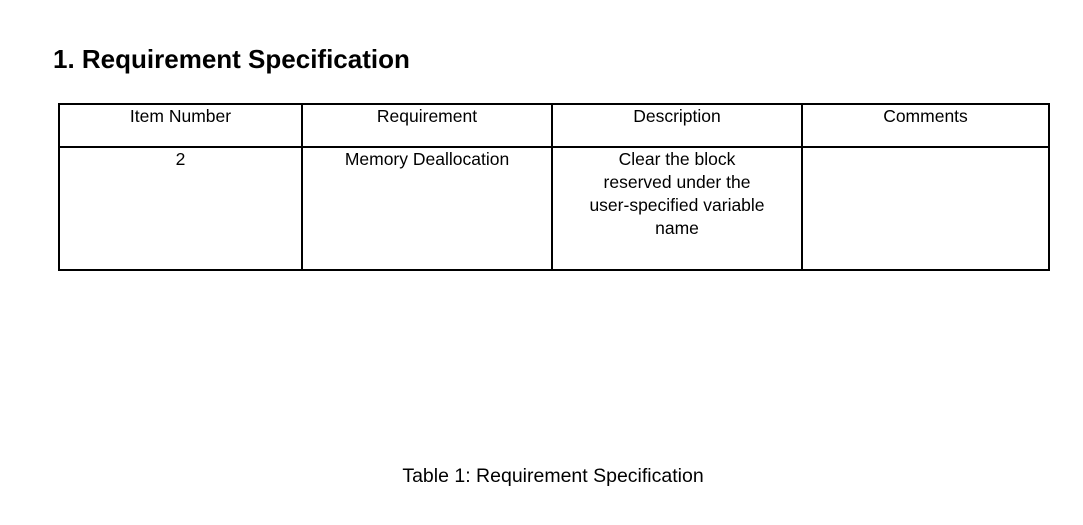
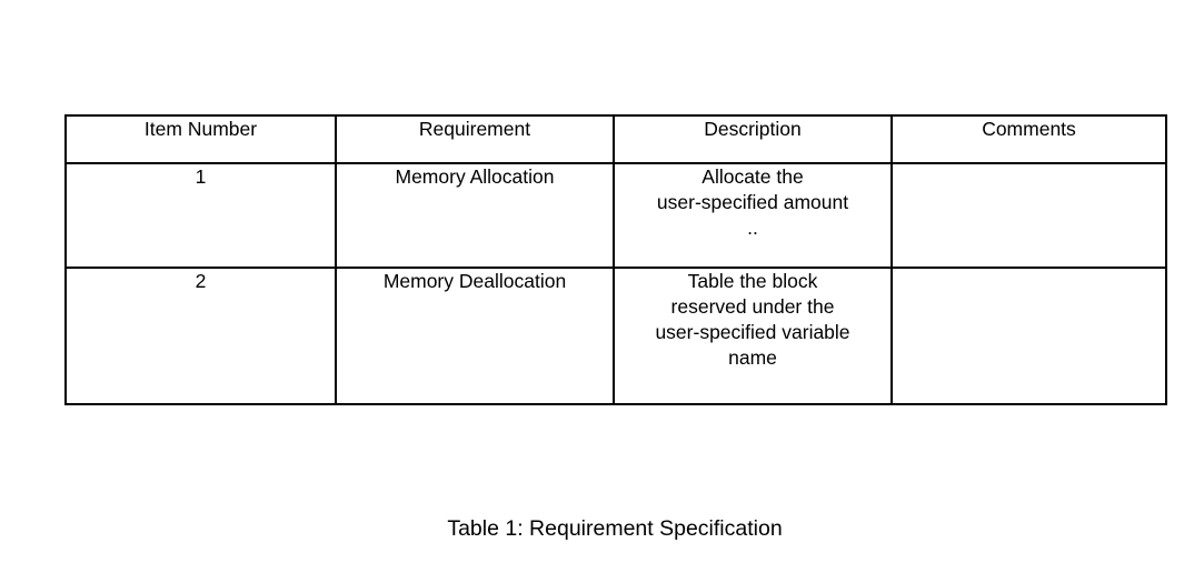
- 1. Requirement Specification
  Item Number	Requirement	Description	Comments
+ 1	Memory Allocation	Allocate the user-specified amount ..
- 2	Memory Deallocation	Clear the block reserved under the user-specified variable name
+ 2	Memory Deallocation	Table the block reserved under the user-specified variable name
  Table 1: Requirement Specification
